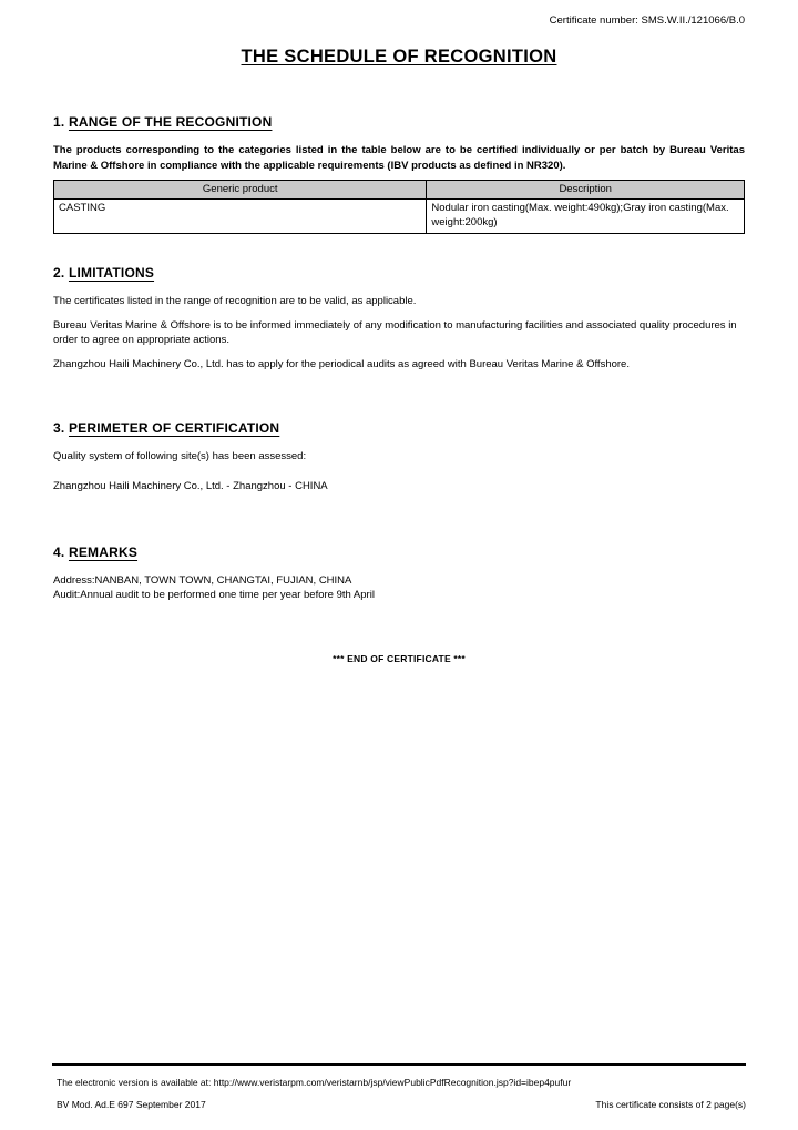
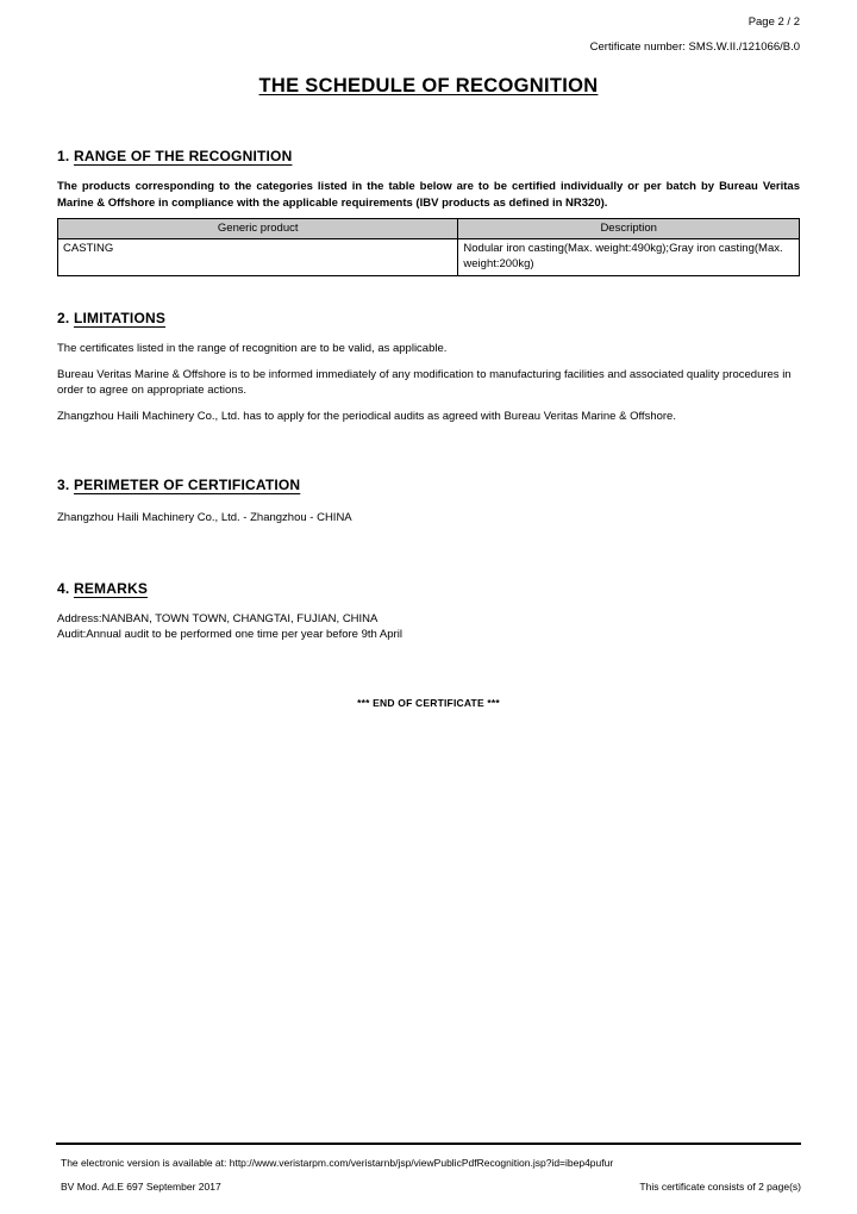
+ Page 2 / 2
  Certificate number: SMS.W.II./121066/B.0
  THE SCHEDULE OF RECOGNITION
  1. RANGE OF THE RECOGNITION
  The products corresponding to the categories listed in the table below are to be certified individually or per batch by Bureau Veritas Marine & Offshore in compliance with the applicable requirements (IBV products as defined in NR320).
  Generic product	Description
  CASTING	Nodular iron casting(Max. weight:490kg);Gray iron casting(Max. weight:200kg)
  2. LIMITATIONS
  The certificates listed in the range of recognition are to be valid, as applicable.
  Bureau Veritas Marine & Offshore is to be informed immediately of any modification to manufacturing facilities and associated quality procedures in order to agree on appropriate actions.
  Zhangzhou Haili Machinery Co., Ltd. has to apply for the periodical audits as agreed with Bureau Veritas Marine & Offshore.
  3. PERIMETER OF CERTIFICATION
- Quality system of following site(s) has been assessed:
  Zhangzhou Haili Machinery Co., Ltd. - Zhangzhou - CHINA
  4. REMARKS
  Address:NANBAN, TOWN TOWN, CHANGTAI, FUJIAN, CHINA
  Audit:Annual audit to be performed one time per year before 9th April
  *** END OF CERTIFICATE ***
  The electronic version is available at: http://www.veristarpm.com/veristarnb/jsp/viewPublicPdfRecognition.jsp?id=ibep4pufur
  BV Mod. Ad.E 697 September 2017
  This certificate consists of 2 page(s)
